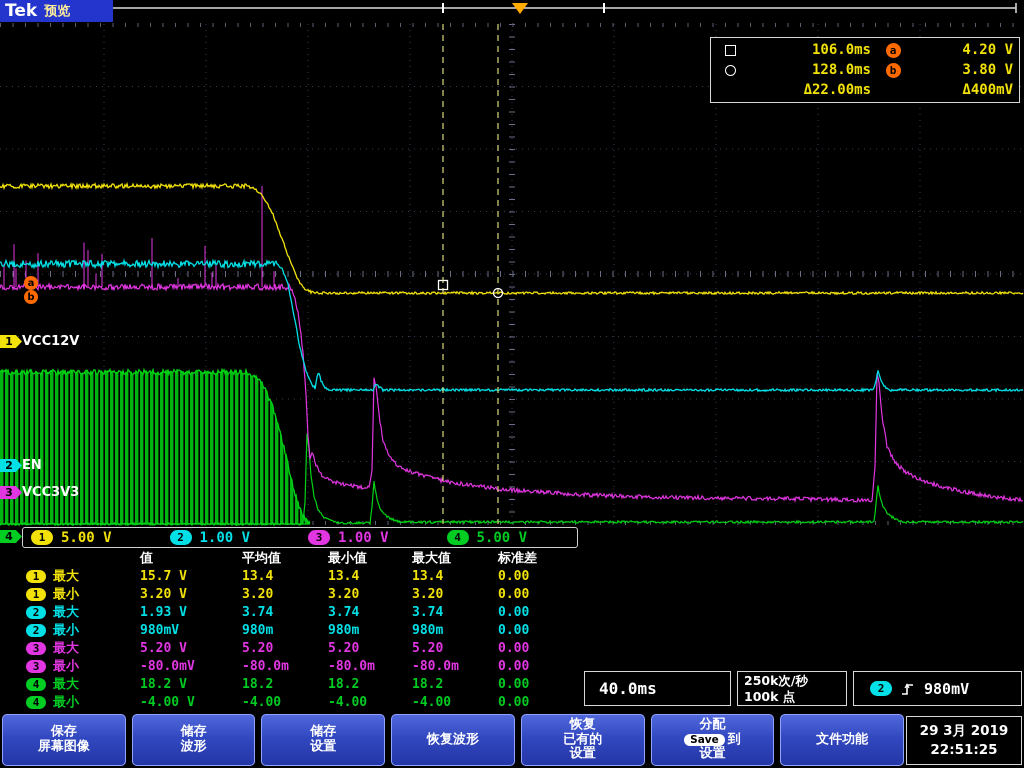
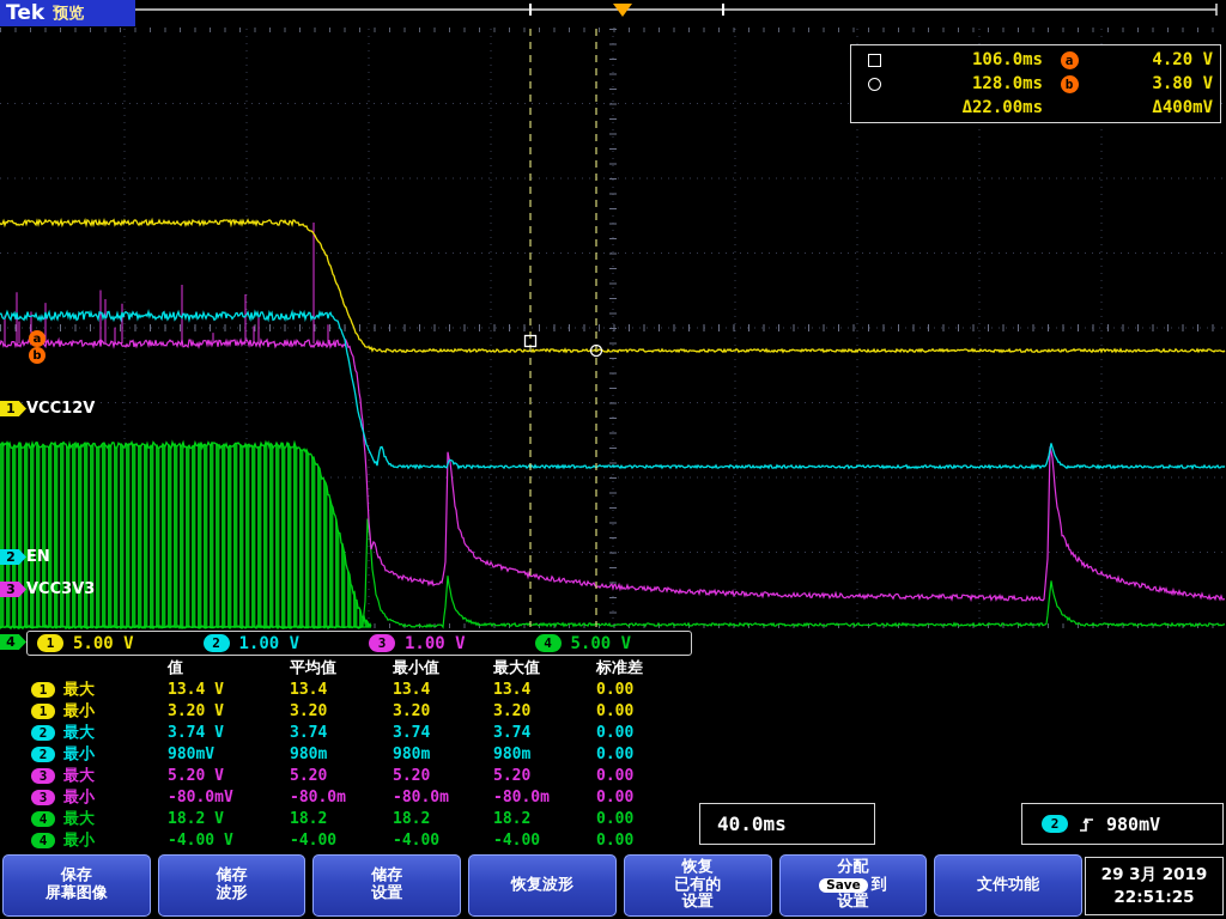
  Tek
  预览
  1
  VCC12V
  2
  EN
  3
  VCC3V3
  4
  a
  b
  106.0ms
  a
  4.20 V
  128.0ms
  b
  3.80 V
  Δ22.00ms
  Δ400mV
  1
  5.00 V
  2
  1.00 V
  3
  1.00 V
  4
  5.00 V
  值
  平均值
  最小值
  最大值
  标准差
  1
  最大
- 15.7 V
+ 13.4 V
  13.4
  13.4
  13.4
  0.00
  1
  最小
  3.20 V
  3.20
  3.20
  3.20
  0.00
  2
  最大
- 1.93 V
+ 3.74 V
  3.74
  3.74
  3.74
  0.00
  2
  最小
  980mV
  980m
  980m
  980m
  0.00
  3
  最大
  5.20 V
  5.20
  5.20
  5.20
  0.00
  3
  最小
  -80.0mV
  -80.0m
  -80.0m
  -80.0m
  0.00
  4
  最大
  18.2 V
  18.2
  18.2
  18.2
  0.00
  4
  最小
  -4.00 V
  -4.00
  -4.00
  -4.00
  0.00
  40.0ms
- 250k次/秒
- 100k 点
  2
  980mV
  保存
  屏幕图像
  储存
  波形
  储存
  设置
  恢复波形
  恢复
  已有的
  设置
  分配
  Save
  到
  设置
  文件功能
  29 3月 2019
  22:51:25
